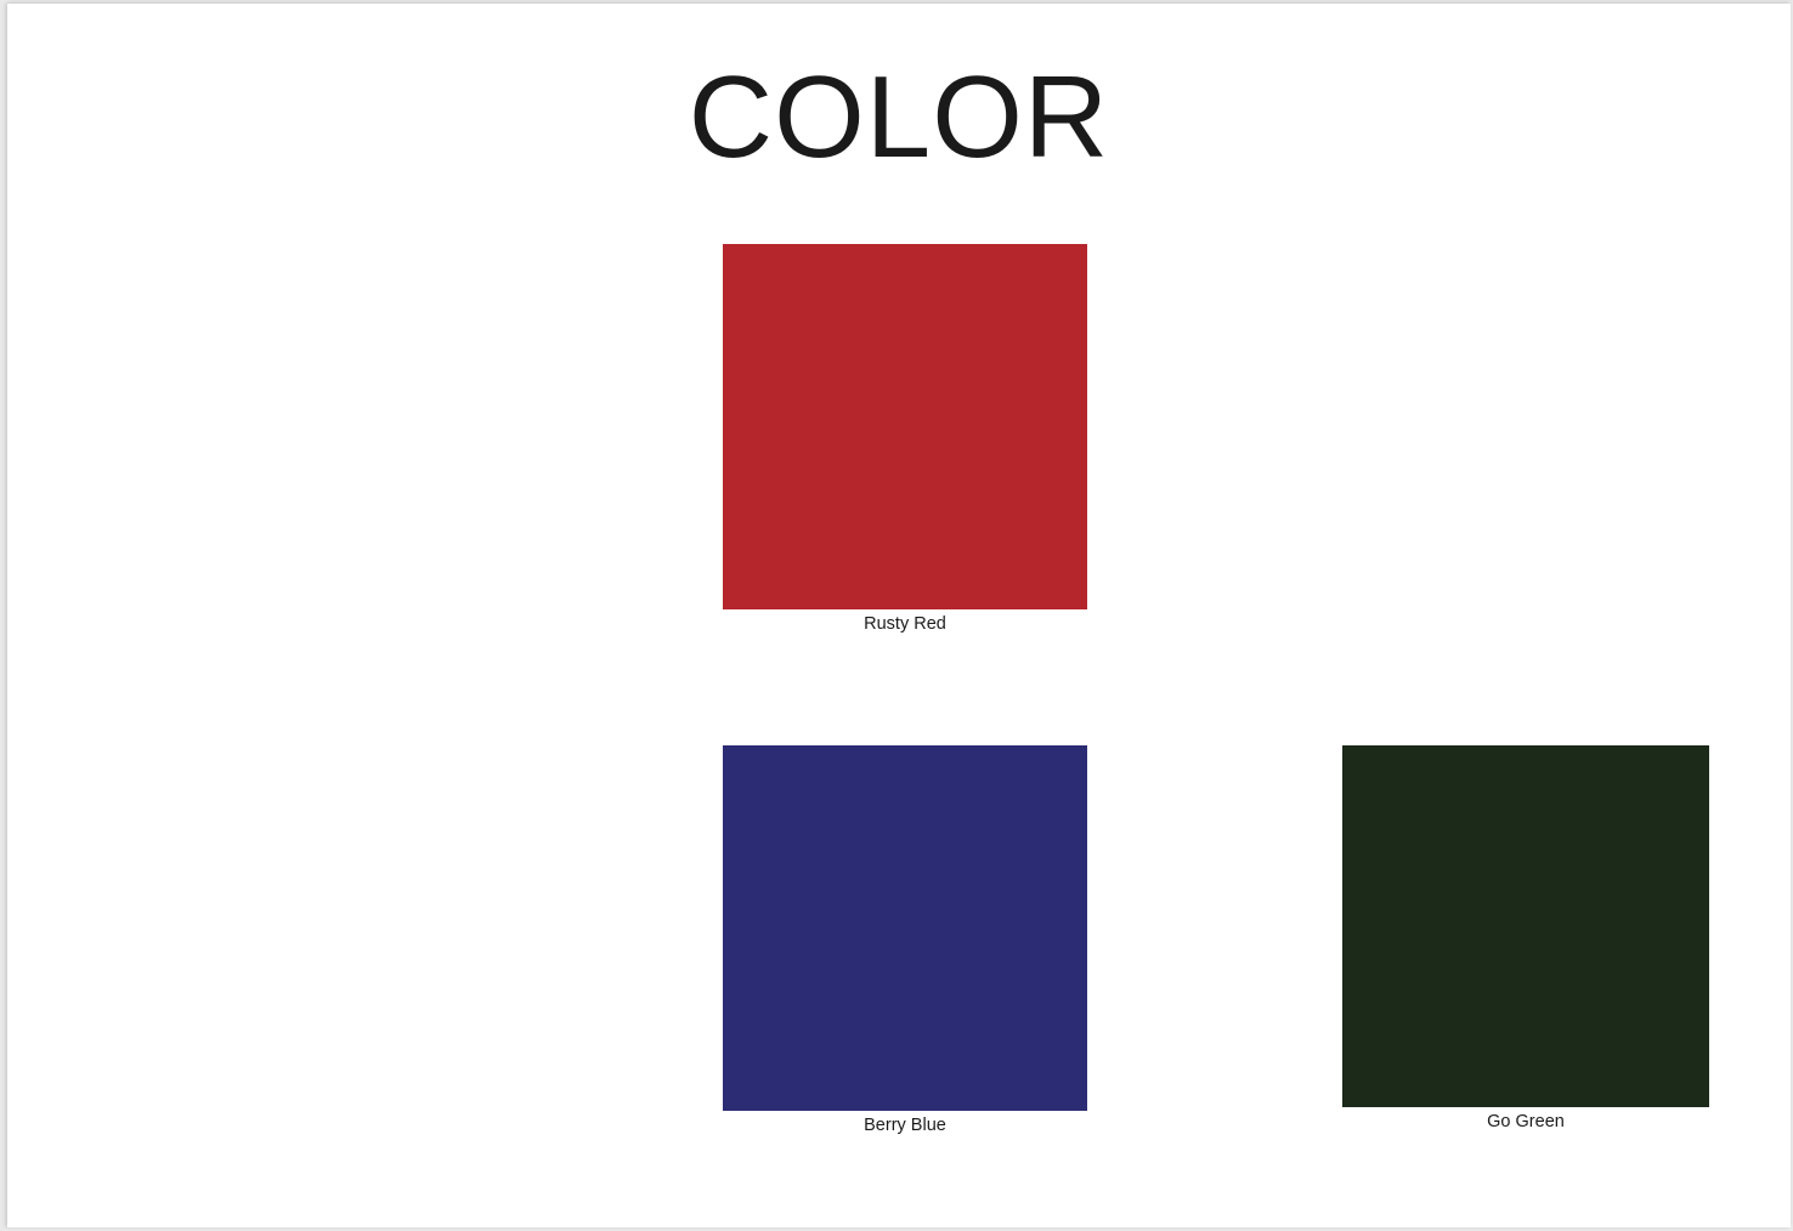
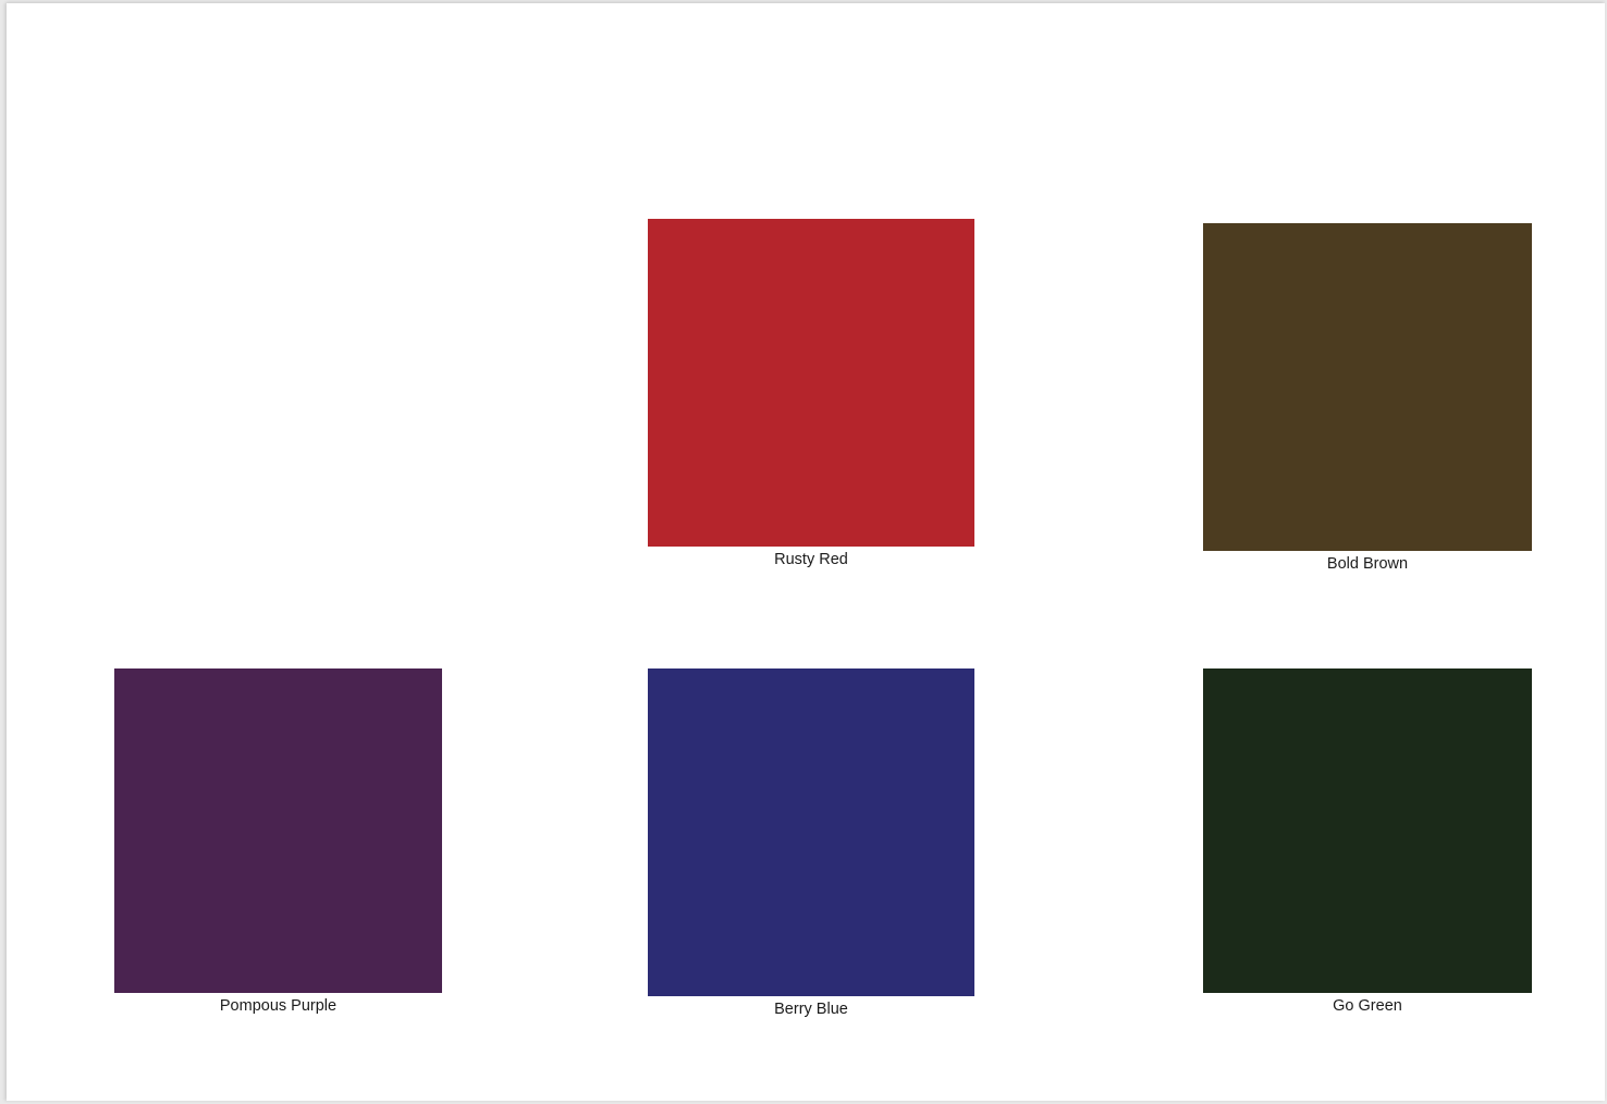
- COLOR
  Rusty Red
+ Bold Brown
+ Pompous Purple
  Berry Blue
  Go Green
